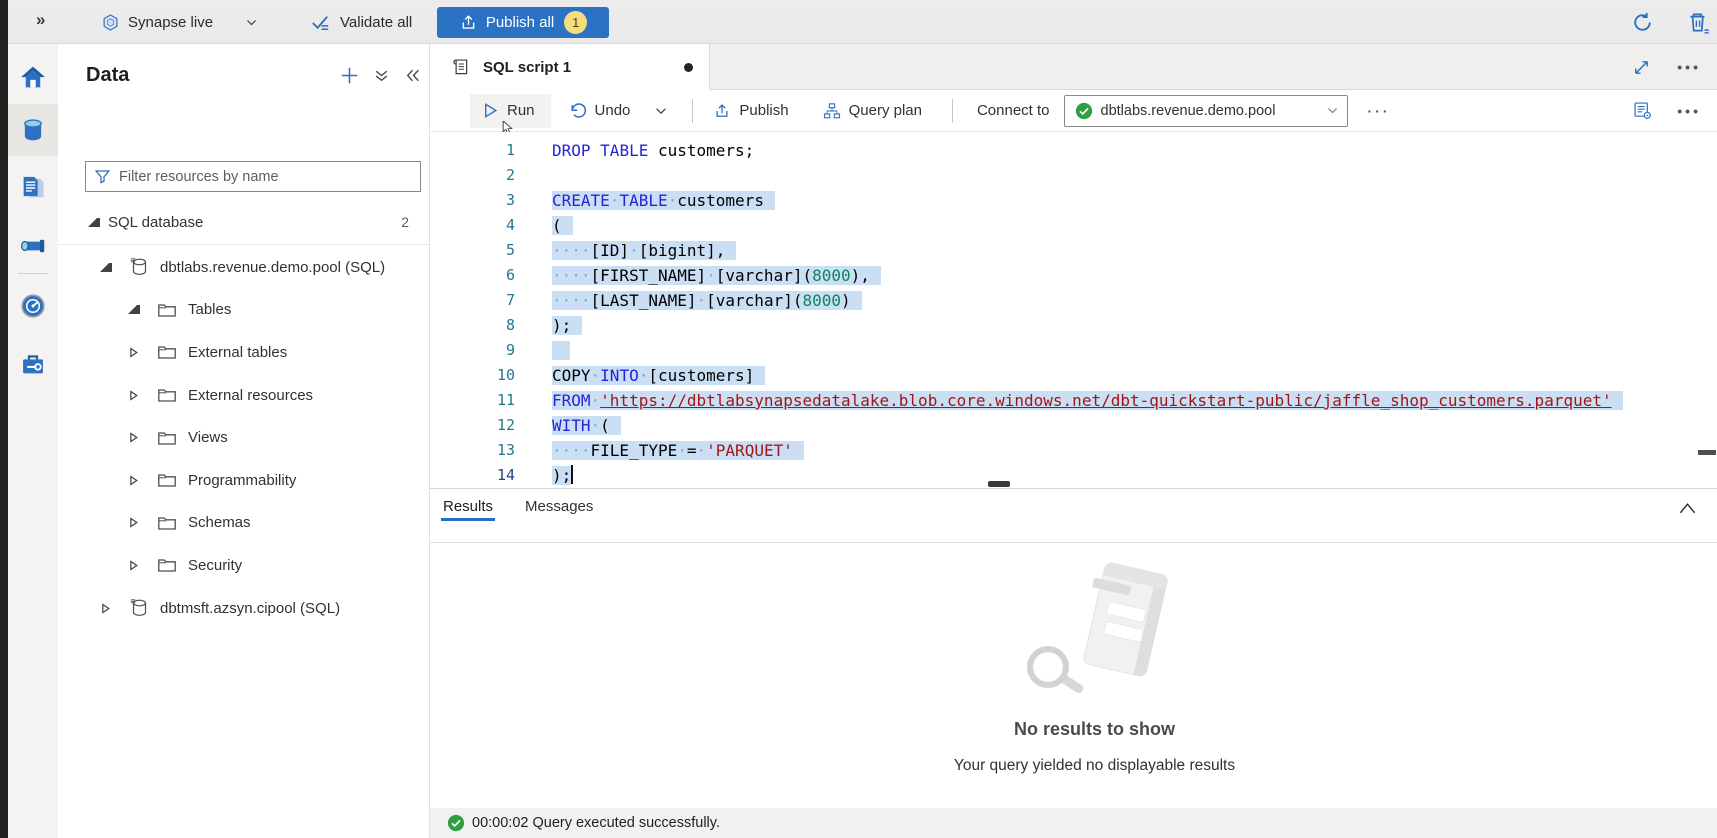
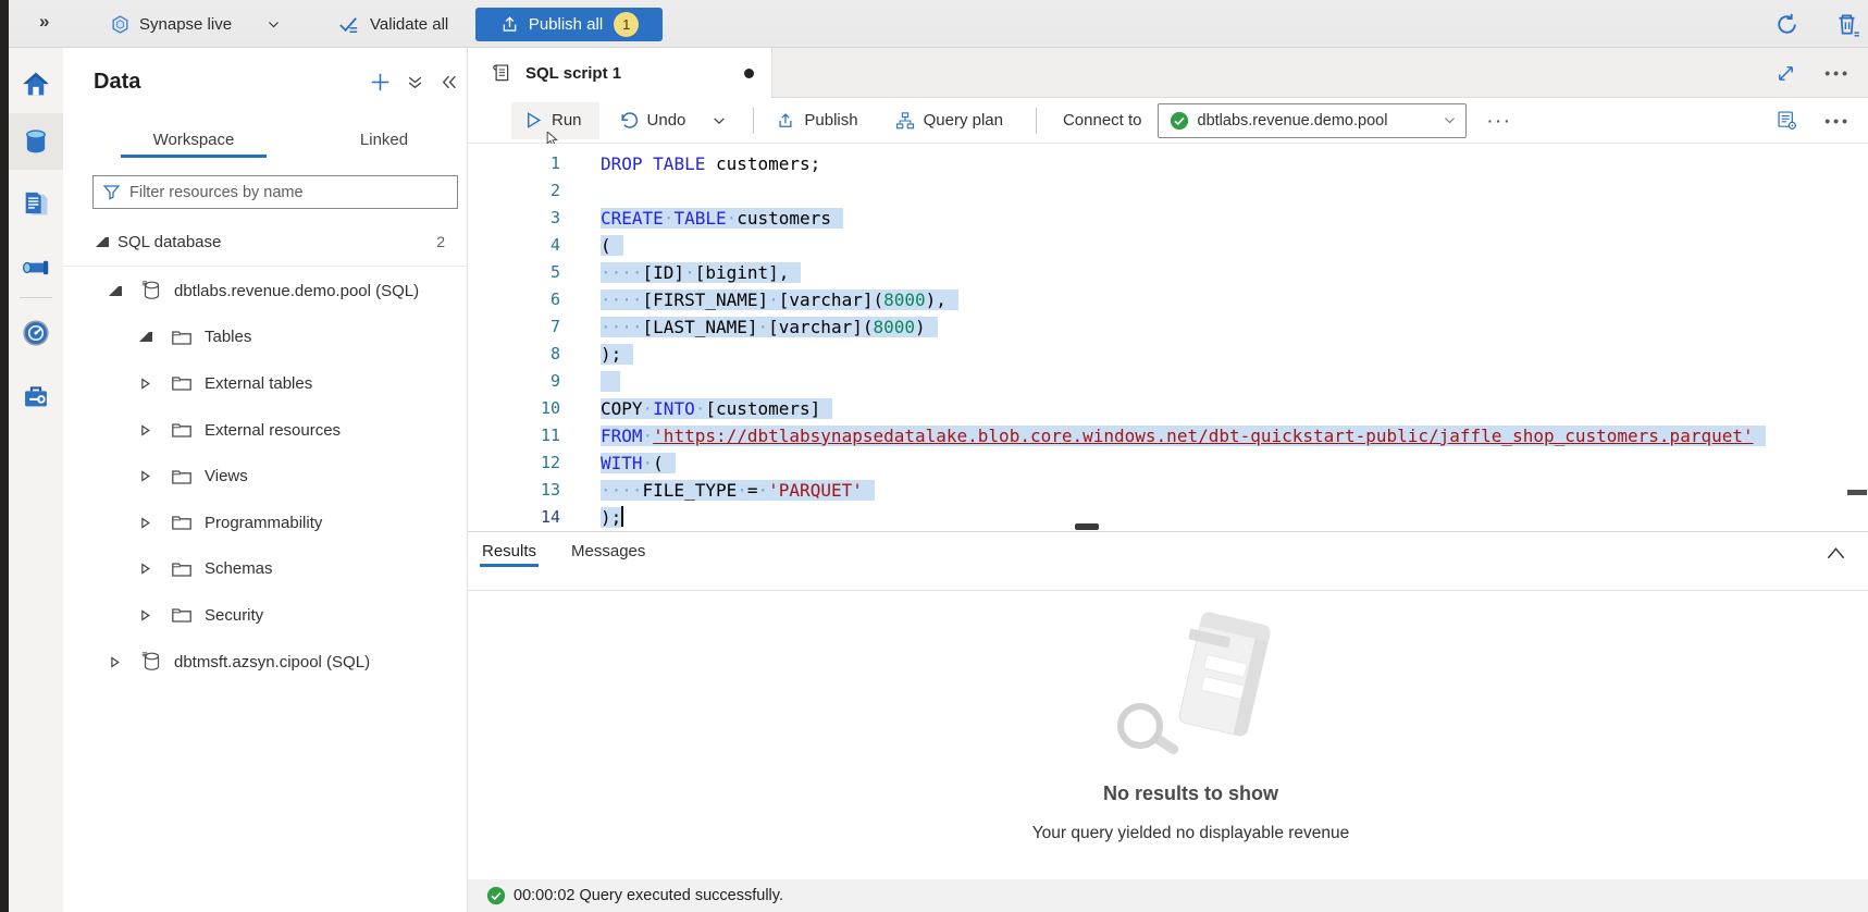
  »
  Synapse live
  Validate all
  Publish all
  1
  Data
+ Workspace
+ Linked
  Filter resources by name
  SQL database
  2
  dbtlabs.revenue.demo.pool (SQL)
  Tables
  External tables
  External resources
  Views
  Programmability
  Schemas
  Security
  dbtmsft.azsyn.cipool (SQL)
  SQL script 1
  •••
  Run
  Undo
  Publish
  Query plan
  Connect to
  dbtlabs.revenue.demo.pool
  ···
  •••
  1
  DROP TABLE customers;
  2
  3
  CREATE·TABLE·customers
  4
  (
  5
  ····[ID]·[bigint],
  6
  ····[FIRST_NAME]·[varchar](8000),
  7
  ····[LAST_NAME]·[varchar](8000)
  8
  );
  9
  10
  COPY·INTO·[customers]
  11
  FROM·'https://dbtlabsynapsedatalake.blob.core.windows.net/dbt-quickstart-public/jaffle_shop_customers.parquet'
  12
  WITH·(
  13
  ····FILE_TYPE·=·'PARQUET'
  14
  );
  Results
  Messages
  No results to show
- Your query yielded no displayable results
+ Your query yielded no displayable revenue
  00:00:02 Query executed successfully.
